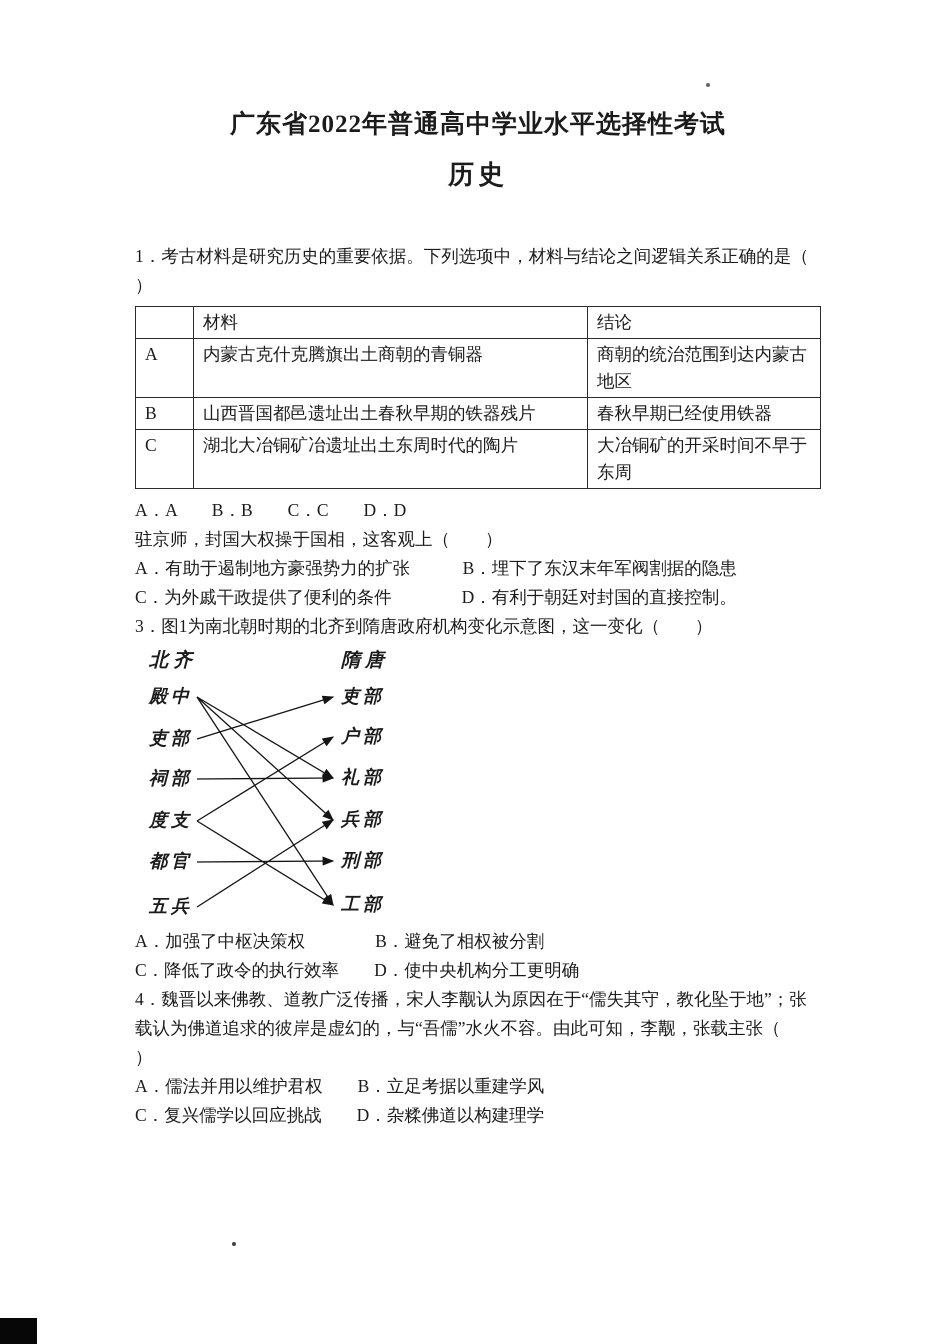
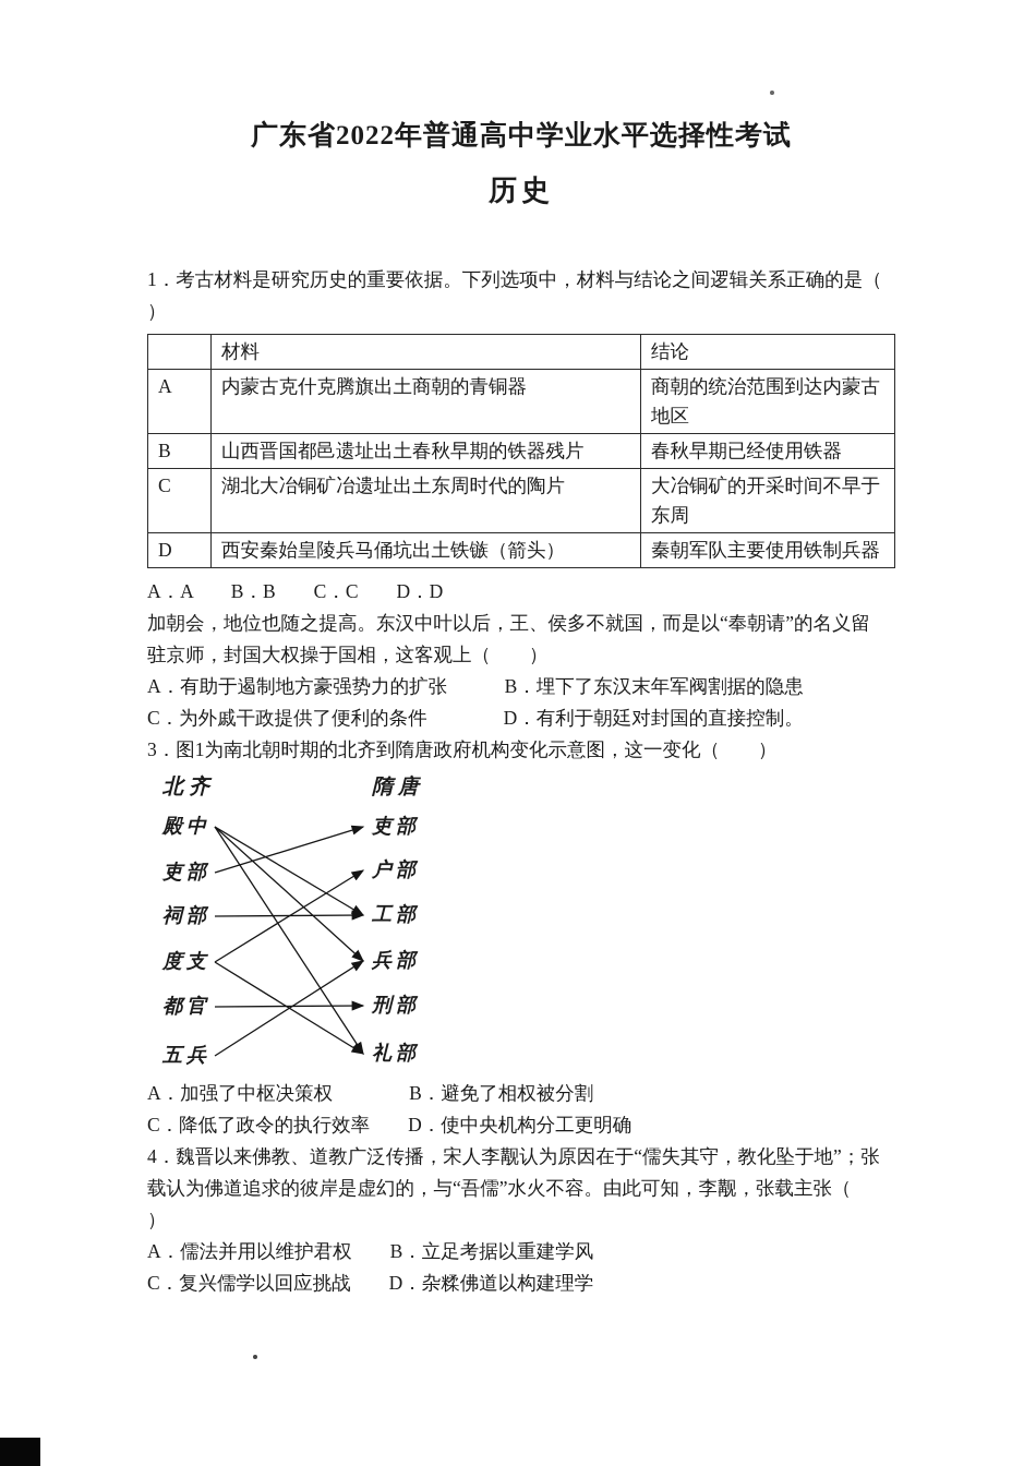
  广东省2022年普通高中学业水平选择性考试
  历史
  1．考古材料是研究历史的重要依据。下列选项中，材料与结论之间逻辑关系正确的是（
  ）
  	材料	结论
  A	内蒙古克什克腾旗出土商朝的青铜器	商朝的统治范围到达内蒙古地区
  B	山西晋国都邑遗址出土春秋早期的铁器残片	春秋早期已经使用铁器
  C	湖北大冶铜矿冶遗址出土东周时代的陶片	大冶铜矿的开采时间不早于东周
+ D	西安秦始皇陵兵马俑坑出土铁镞（箭头）	秦朝军队主要使用铁制兵器
  A．A B．B C．C D．D
+ 加朝会，地位也随之提高。东汉中叶以后，王、侯多不就国，而是以“奉朝请”的名义留
  驻京师，封国大权操于国相，这客观上（ ）
  A．有助于遏制地方豪强势力的扩张 B．埋下了东汉末年军阀割据的隐患
  C．为外戚干政提供了便利的条件 D．有利于朝廷对封国的直接控制。
  3．图1为南北朝时期的北齐到隋唐政府机构变化示意图，这一变化（ ）
  北齐
  隋唐
  殿中
  吏部
  祠部
  度支
  都官
  五兵
  吏部
  户部
- 礼部
+ 工部
  兵部
  刑部
- 工部
+ 礼部
  A．加强了中枢决策权 B．避免了相权被分割
  C．降低了政令的执行效率 D．使中央机构分工更明确
  4．魏晋以来佛教、道教广泛传播，宋人李觏认为原因在于“儒失其守，教化坠于地”；张
  载认为佛道追求的彼岸是虚幻的，与“吾儒”水火不容。由此可知，李觏，张载主张（
  ）
  A．儒法并用以维护君权 B．立足考据以重建学风
  C．复兴儒学以回应挑战 D．杂糅佛道以构建理学
